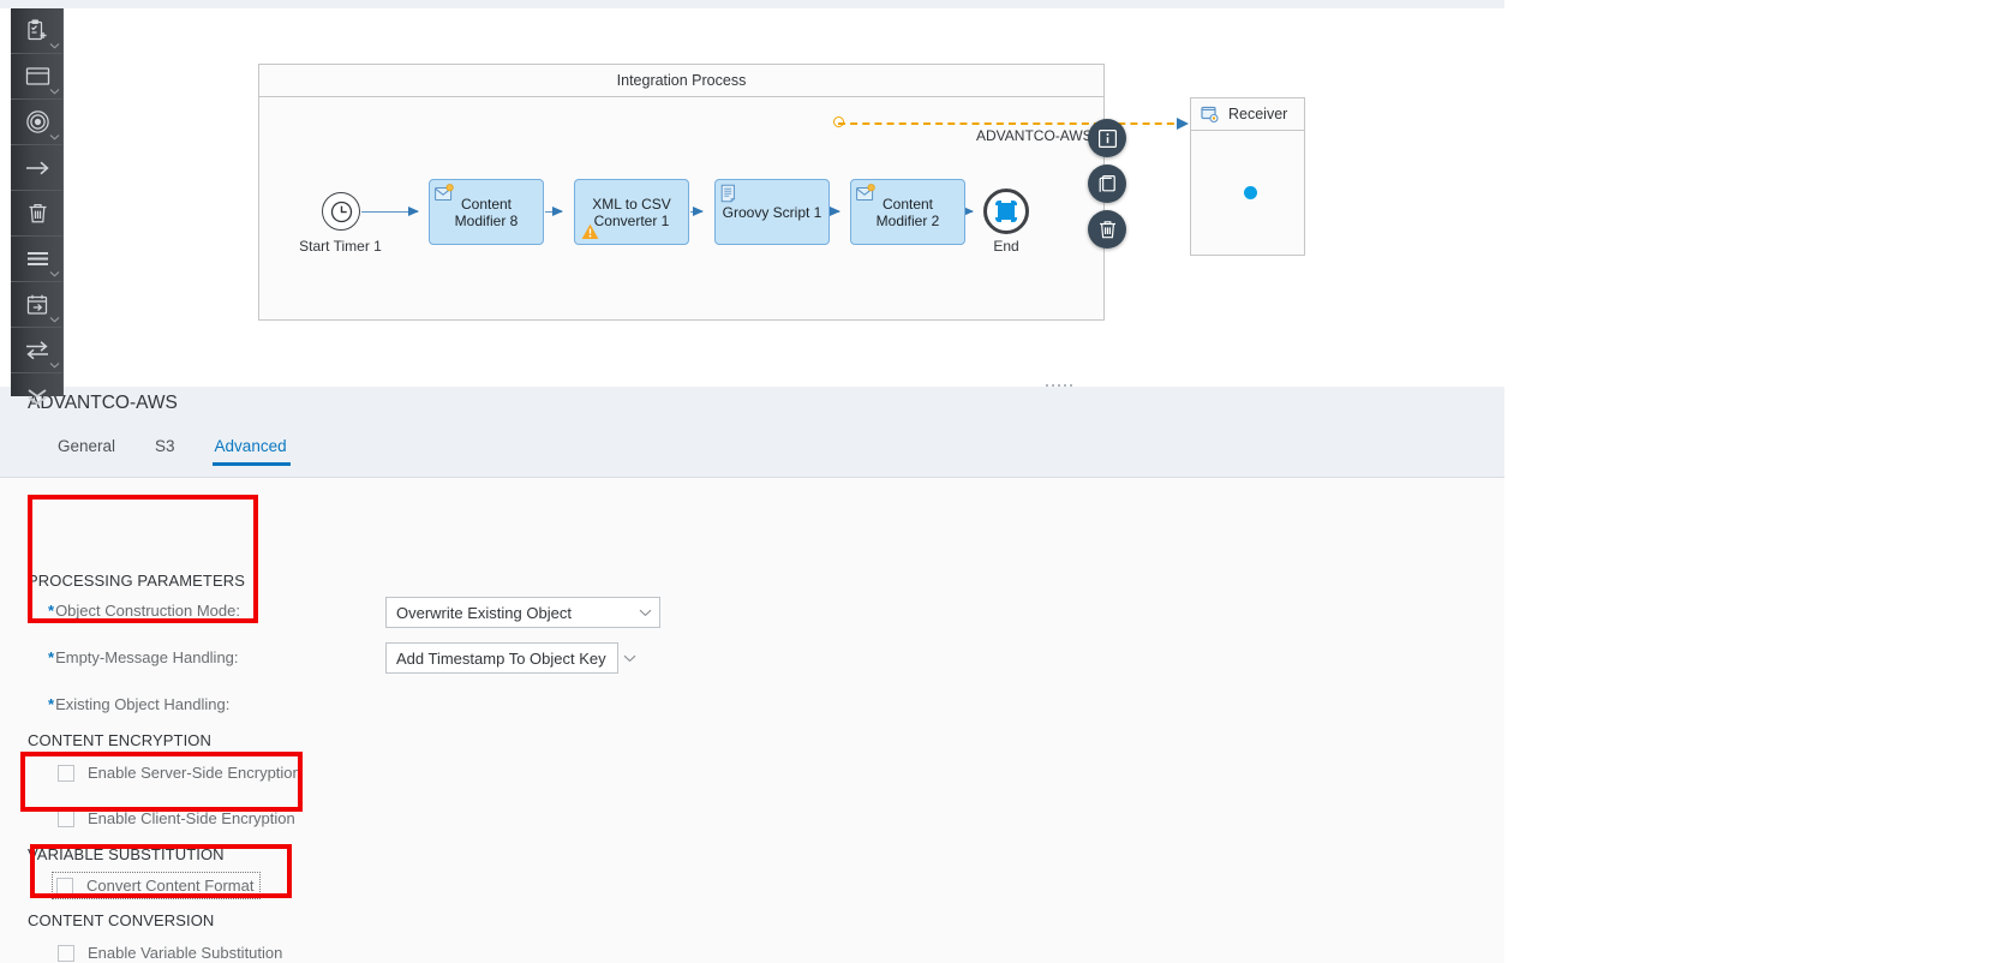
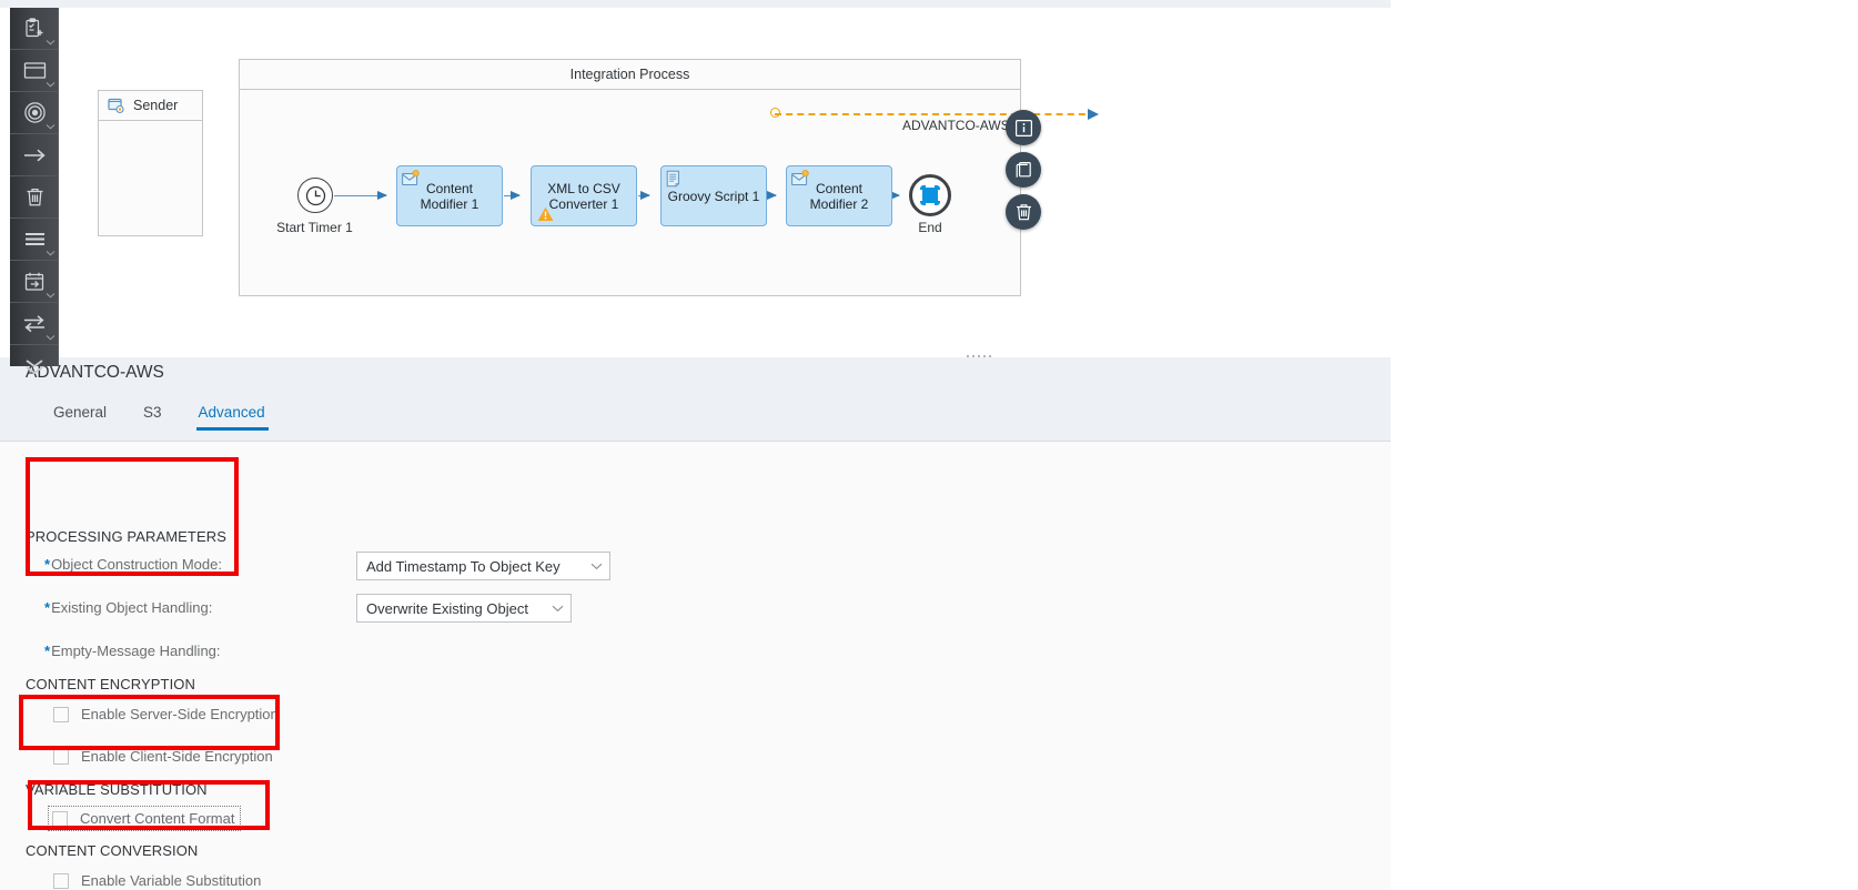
+ Sender
  Integration Process
  Start Timer 1
  Content
- Modifier 8
+ Modifier 1
  XML to CSV
  Converter 1
  Groovy Script 1
  Content
  Modifier 2
  End
- Receiver
  ADVANTCO-AW
  ADVANTCO-AWS
  General
  S3
  Advanced
  PROCESSING PARAMETERS
  *Object Construction Mode:
- Overwrite Existing Object
+ Add Timestamp To Object Key
- *Empty-Message Handling:
+ *Existing Object Handling:
- Add Timestamp To Object Key
+ Overwrite Existing Object
- *Existing Object Handling:
+ *Empty-Message Handling:
  CONTENT ENCRYPTION
  Enable Server-Side Encryption
  Enable Client-Side Encryption
  VARIABLE SUBSTITUTION
  Convert Content Format
  CONTENT CONVERSION
  Enable Variable Substitution
